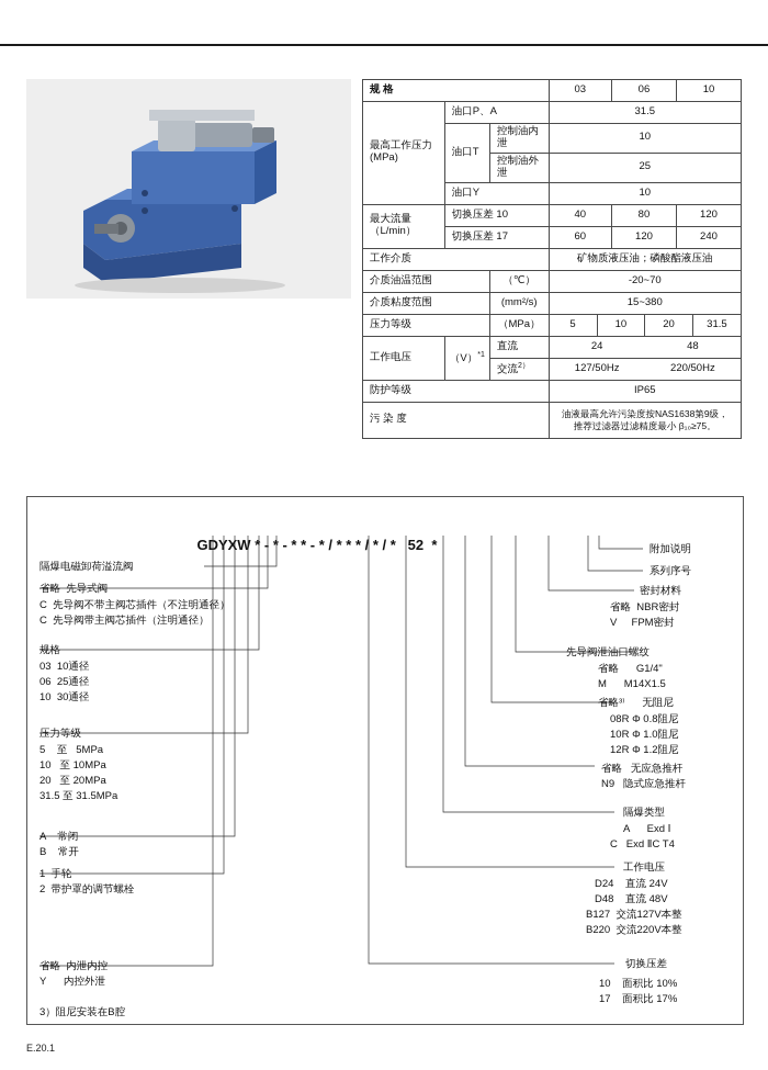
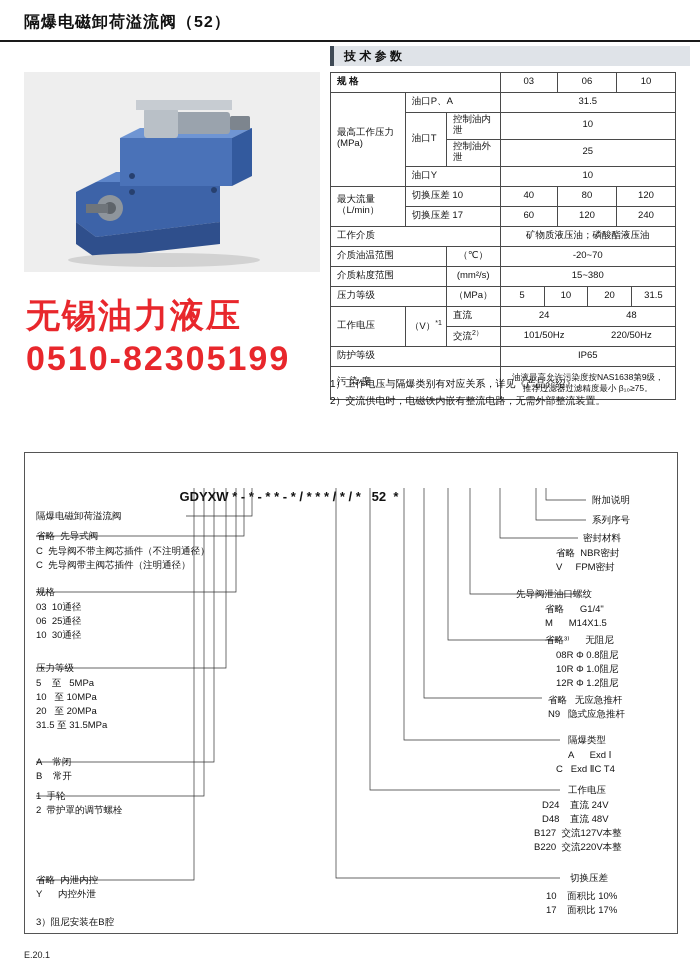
+ 隔爆电磁卸荷溢流阀（52）
+ 技 术 参 数
+ 无锡油力液压
+ 0510-82305199
  规 格	03	06	10
  最高工作压力(MPa)	油口P、A	31.5
  油口T	控制油内泄	10
  控制油外泄	25
  油口Y	10
  最大流量 （L/min）	切换压差 10	40	80	120
  切换压差 17	60	120	240
  工作介质	矿物质液压油；磷酸酯液压油
  介质油温范围	（℃）	-20~70
  介质粘度范围	(mm²/s)	15~380
  压力等级	（MPa）
  5	10	20	31.5
  工作电压	（V）	直流
  24	48
- 127/50Hz	220/50Hz
+ 101/50Hz	220/50Hz
  防护等级	IP65
  污 染 度	油液最高允许污染度按NAS1638第9级， 推荐过滤器过滤精度最小 β₁₀≥75。
+ 1）工作电压与隔爆类别有对应关系，详见《产品介绍》。
+ 2）交流供电时，电磁铁内嵌有整流电路，无需外部整流装置。
  GYXW * - * - * * - * / * * * / * / * 52 *
  隔爆电磁卸荷溢流阀
  省略 先导式阀
  C 先导阀不带主阀芯插件（不注明通径）
  C 先导阀带主阀芯插件（注明通径）
  规格
  03 10通径
  06 25通径
  10 30通径
  压力等级
  5 至 5MPa
  10 至 10MPa
  20 至 20MPa
  31.5 至 31.5MPa
  A 常闭
  B 常开
  1 手轮
  2 带护罩的调节螺栓
  省略 内泄内控
  Y 内控外泄
  3）阻尼安装在B腔
  附加说明
  系列序号
  密封材料
  省略 NBR密封
  V FPM密封
  先导阀泄油口螺纹
  省略 G1/4"
  M M14X1.5
  省略³⁾ 无阻尼
  08R Φ 0.8阻尼
  10R Φ 1.0阻尼
  12R Φ 1.2阻尼
  省略 无应急推杆
  N9 隐式应急推杆
  隔爆类型
  A Exd Ⅰ
  C Exd ⅡC T4
  工作电压
  D24 直流 24V
  D48 直流 48V
  B127 交流127V本整
  B220 交流220V本整
  切换压差
  10 面积比 10%
  17 面积比 17%
  E.20.1
